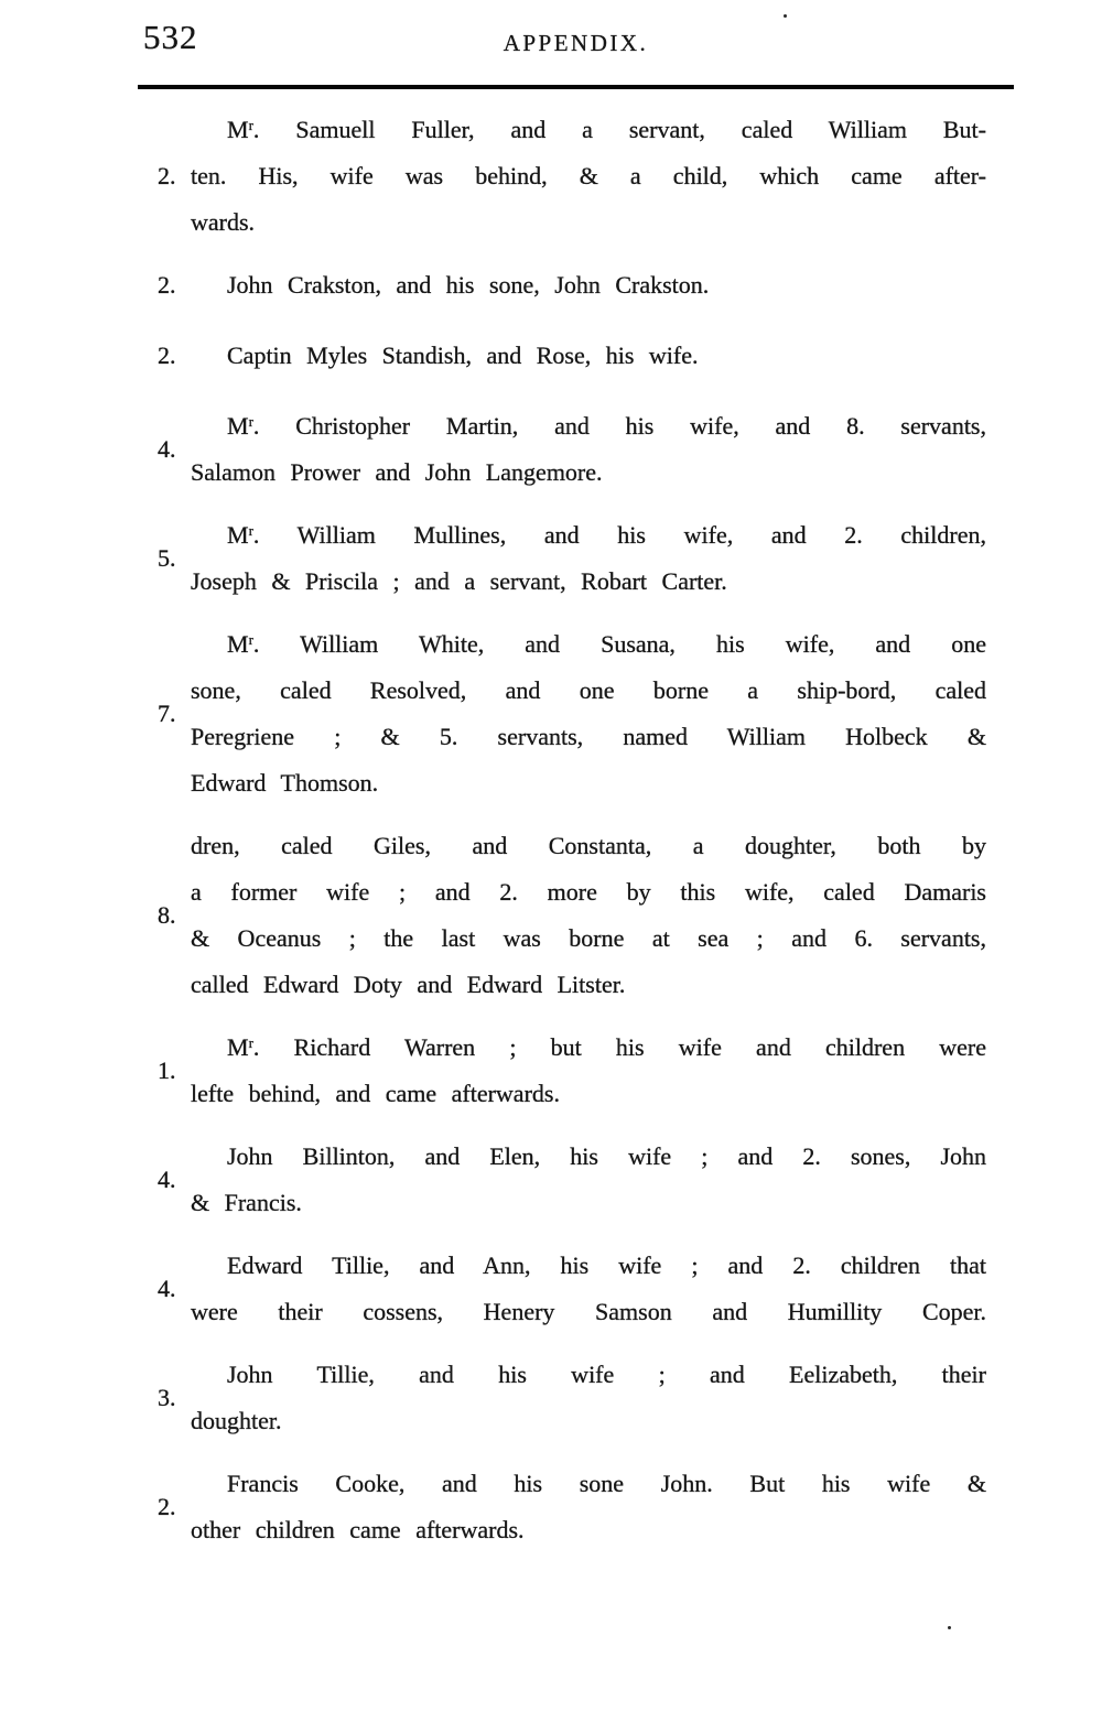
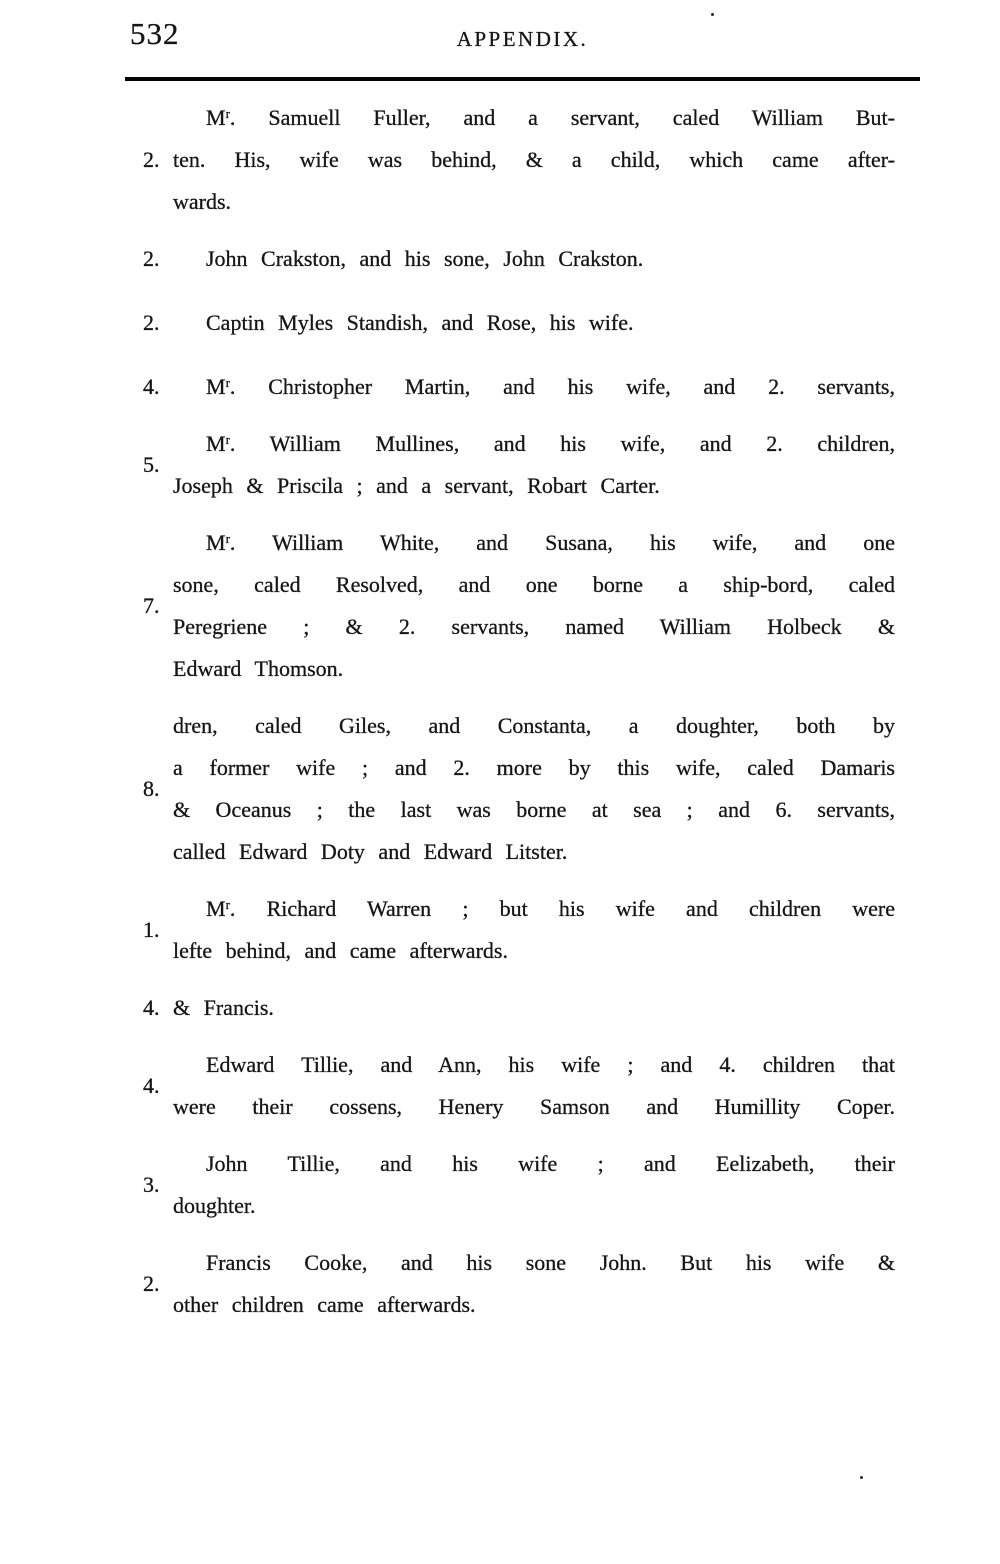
  532
  APPENDIX.
  2.
  Mr. Samuell Fuller, and a servant, caled William But-
  ten. His, wife was behind, & a child, which came after-
  wards.
  2.
  John Crakston, and his sone, John Crakston.
  2.
  Captin Myles Standish, and Rose, his wife.
  4.
- Mr. Christopher Martin, and his wife, and 8. servants,
+ Mr. Christopher Martin, and his wife, and 2. servants,
- Salamon Prower and John Langemore.
  5.
  Mr. William Mullines, and his wife, and 2. children,
  Joseph & Priscila ; and a servant, Robart Carter.
  7.
  Mr. William White, and Susana, his wife, and one
  sone, caled Resolved, and one borne a ship-bord, caled
- Peregriene ; & 5. servants, named William Holbeck &
+ Peregriene ; & 2. servants, named William Holbeck &
  Edward Thomson.
  8.
  dren, caled Giles, and Constanta, a doughter, both by
  a former wife ; and 2. more by this wife, caled Damaris
  & Oceanus ; the last was borne at sea ; and 6. servants,
  called Edward Doty and Edward Litster.
  1.
  Mr. Richard Warren ; but his wife and children were
  lefte behind, and came afterwards.
  4.
- John Billinton, and Elen, his wife ; and 2. sones, John
  & Francis.
  4.
- Edward Tillie, and Ann, his wife ; and 2. children that
+ Edward Tillie, and Ann, his wife ; and 4. children that
  were their cossens, Henery Samson and Humillity Coper.
  3.
  John Tillie, and his wife ; and Eelizabeth, their
  doughter.
  2.
  Francis Cooke, and his sone John. But his wife &
  other children came afterwards.
